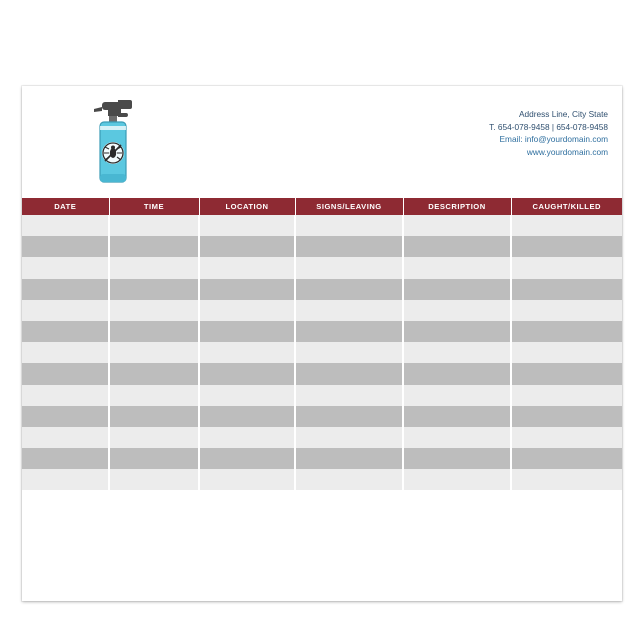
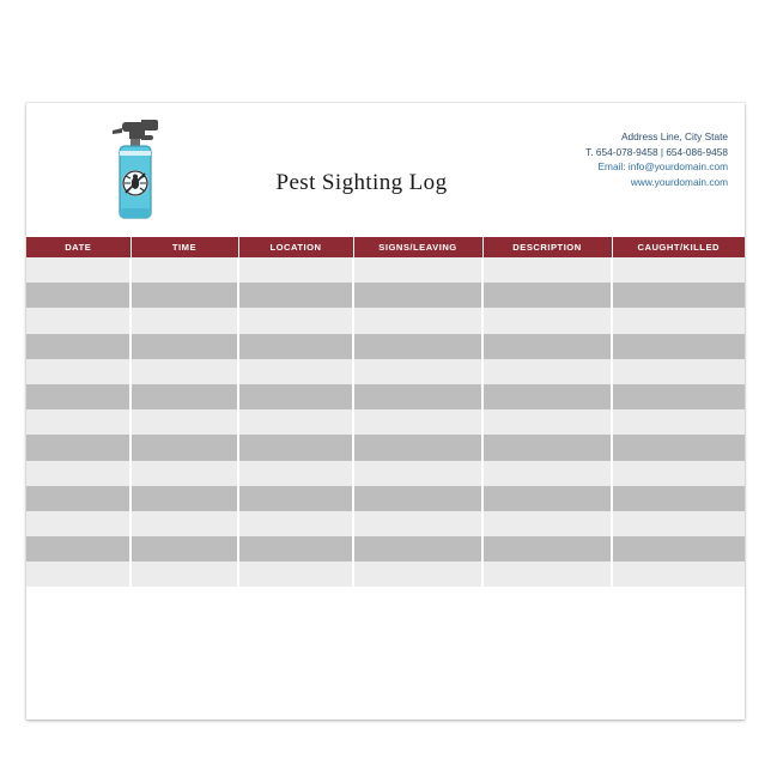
+ Pest Sighting Log
  Address Line, City State
- T. 654-078-9458 | 654-078-9458
+ T. 654-078-9458 | 654-086-9458
  Email: info@yourdomain.com
  www.yourdomain.com
  DATE	TIME	LOCATION	SIGNS/LEAVING	DESCRIPTION	CAUGHT/KILLED
